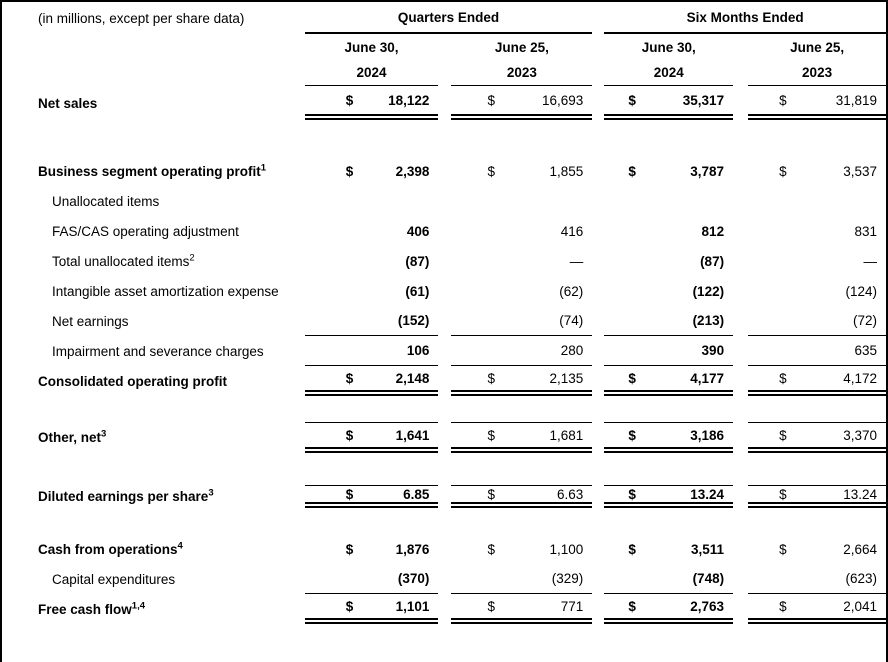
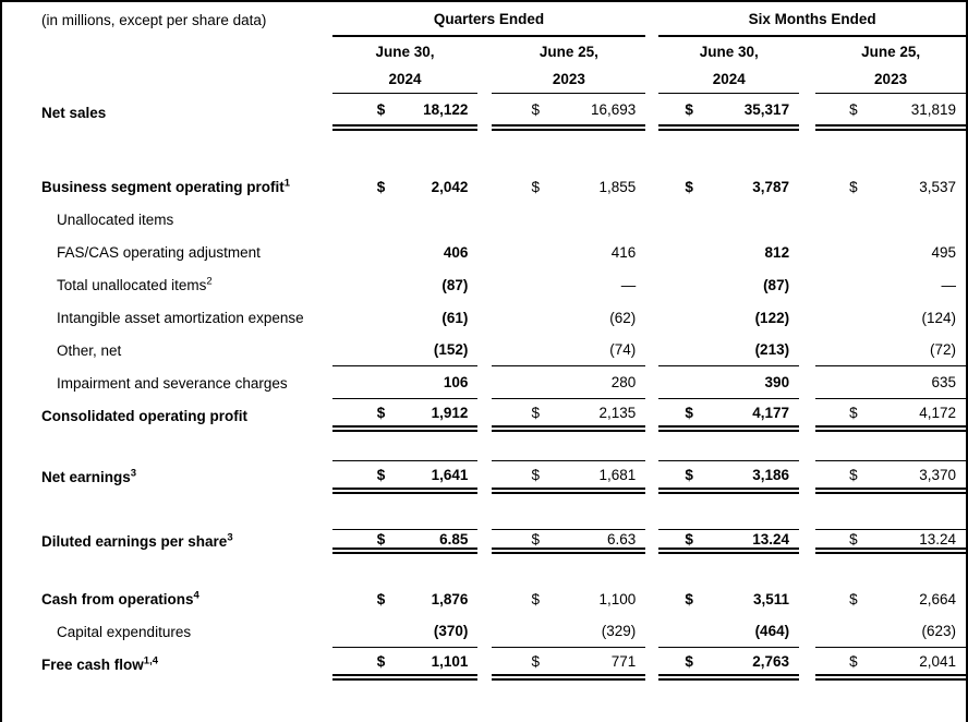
  (in millions, except per share data)	Quarters Ended		Six Months Ended
  June 30,		June 25,		June 30,		June 25,
  2024		2023		2024		2023
  Net sales	$ 18,122		$ 16,693		$ 35,317		$ 31,819
- Business segment operating profit1	$ 2,398		$ 1,855		$ 3,787		$ 3,537
+ Business segment operating profit1	$ 2,042		$ 1,855		$ 3,787		$ 3,537
  Unallocated items
- FAS/CAS operating adjustment	406		416		812		831
+ FAS/CAS operating adjustment	406		416		812		495
  Total unallocated items2	(87)		—		(87)		—
  Intangible asset amortization expense	(61)		(62)		(122)		(124)
- Net earnings	(152)		(74)		(213)		(72)
+ Other, net	(152)		(74)		(213)		(72)
  Impairment and severance charges	106		280		390		635
- Consolidated operating profit	$ 2,148		$ 2,135		$ 4,177		$ 4,172
+ Consolidated operating profit	$ 1,912		$ 2,135		$ 4,177		$ 4,172
- Other, net3	$ 1,641		$ 1,681		$ 3,186		$ 3,370
+ Net earnings3	$ 1,641		$ 1,681		$ 3,186		$ 3,370
  Diluted earnings per share3	$ 6.85		$ 6.63		$ 13.24		$ 13.24
  Cash from operations4	$ 1,876		$ 1,100		$ 3,511		$ 2,664
- Capital expenditures	(370)		(329)		(748)		(623)
+ Capital expenditures	(370)		(329)		(464)		(623)
  Free cash flow1,4	$ 1,101		$ 771		$ 2,763		$ 2,041
